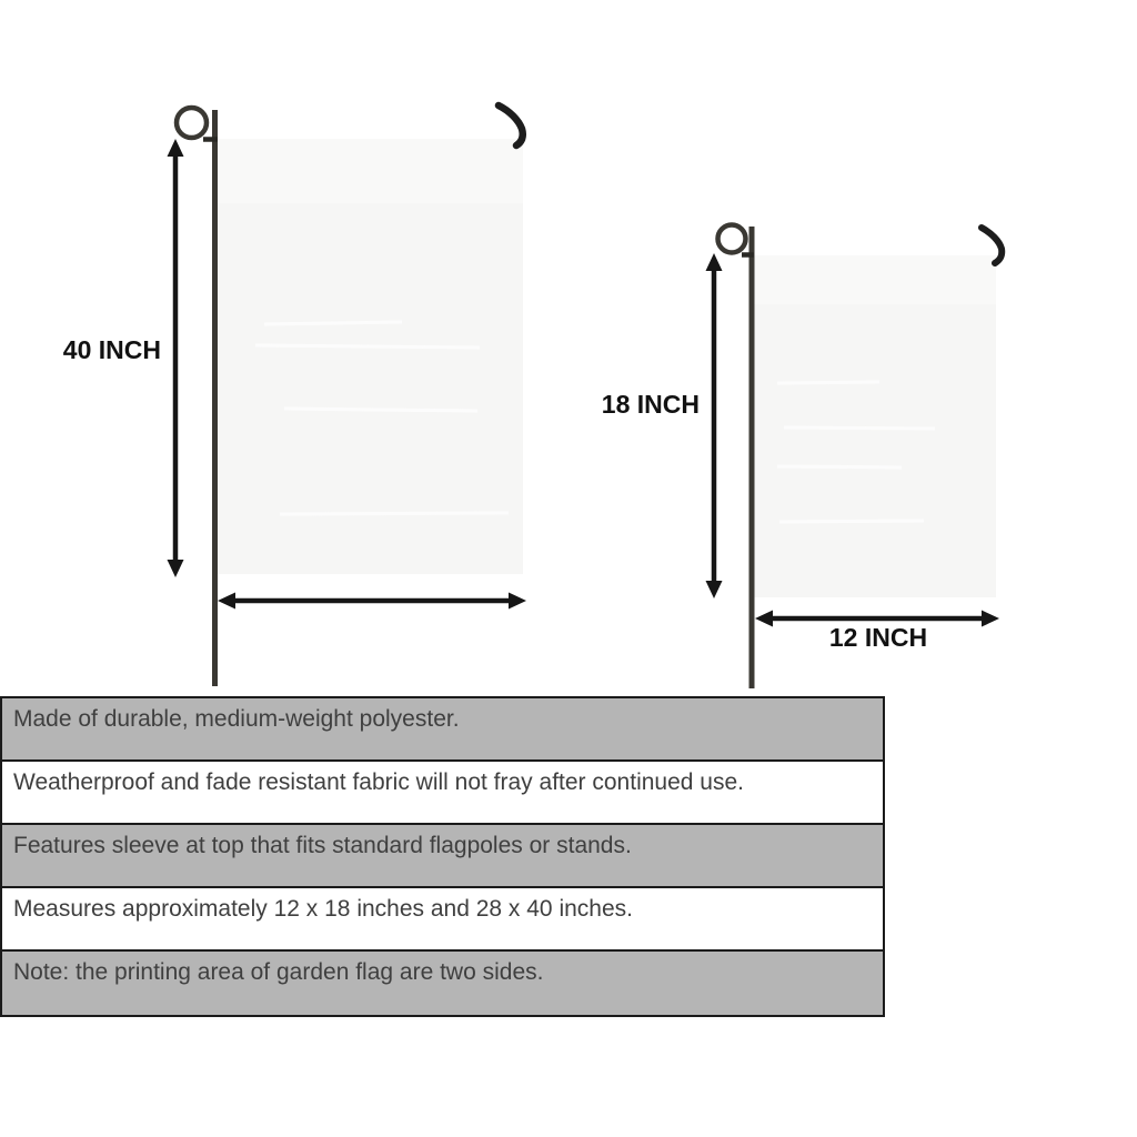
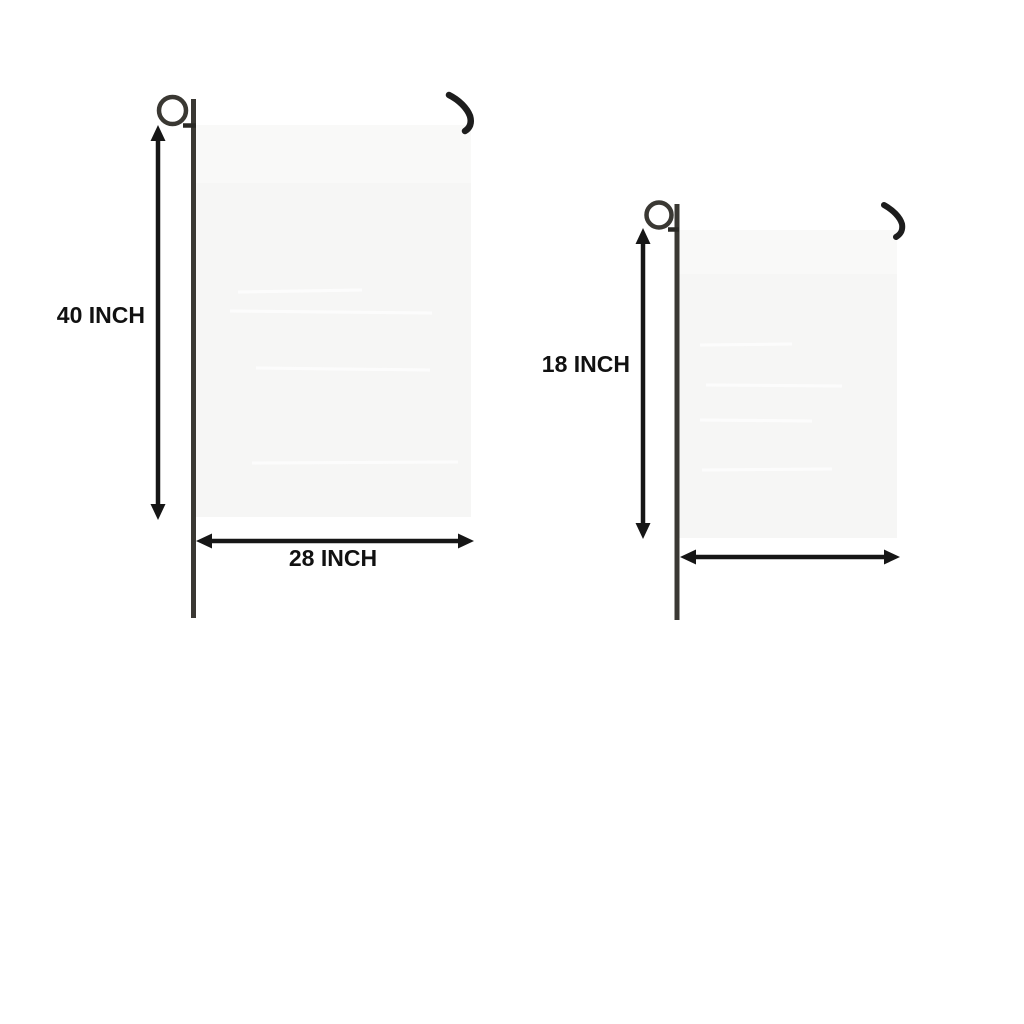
  40 INCH
+ 28 INCH
  18 INCH
- 12 INCH
- Made of durable, medium-weight polyester.
- Weatherproof and fade resistant fabric will not fray after continued use.
- Features sleeve at top that fits standard flagpoles or stands.
- Measures approximately 12 x 18 inches and 28 x 40 inches.
- Note: the printing area of garden flag are two sides.
